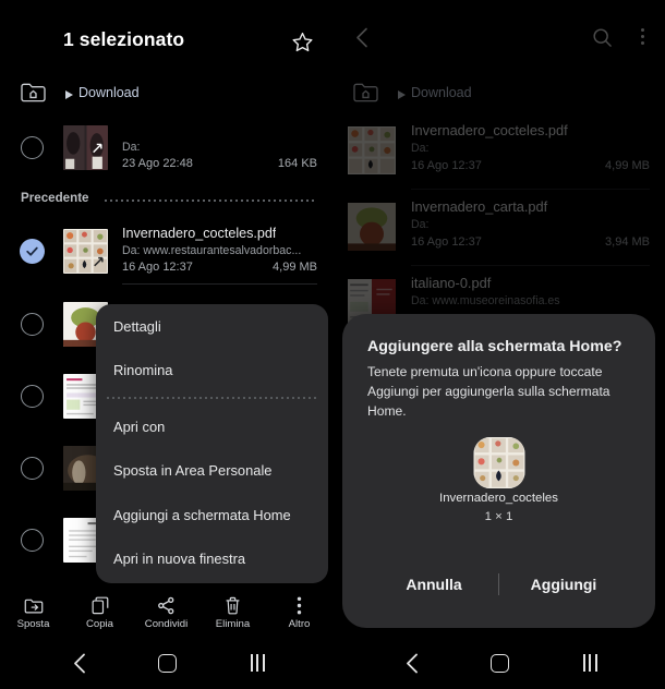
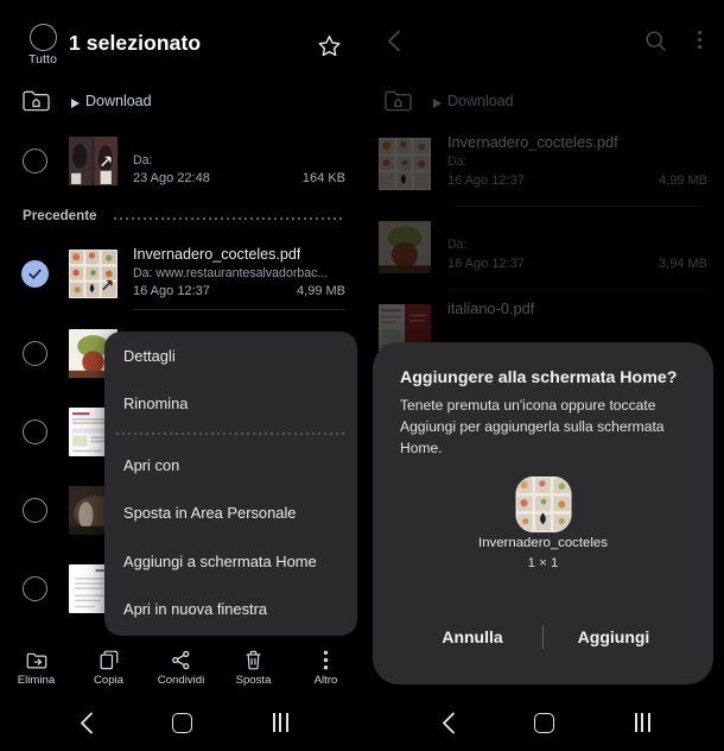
+ Tutto
  1 selezionato
  Download
  Da:
  23 Ago 22:48
  164 KB
  Precedente
  Invernadero_cocteles.pdf
  Da: www.restaurantesalvadorbac...
  16 Ago 12:37
  4,99 MB
  Dettagli
  Rinomina
  Apri con
  Sposta in Area Personale
  Aggiungi a schermata Home
  Apri in nuova finestra
- Sposta
+ Elimina
  Copia
  Condividi
- Elimina
+ Sposta
  Altro
  Download
  Invernadero_cocteles.pdf
  Da:
  16 Ago 12:37
  4,99 MB
- Invernadero_carta.pdf
  Da:
  16 Ago 12:37
  3,94 MB
  italiano-0.pdf
- Da: www.museoreinasofia.es
  Aggiungere alla schermata Home?
  Tenete premuta un'icona oppure toccate Aggiungi per aggiungerla sulla schermata Home.
  Invernadero_cocteles
  1 × 1
  Annulla
  Aggiungi
